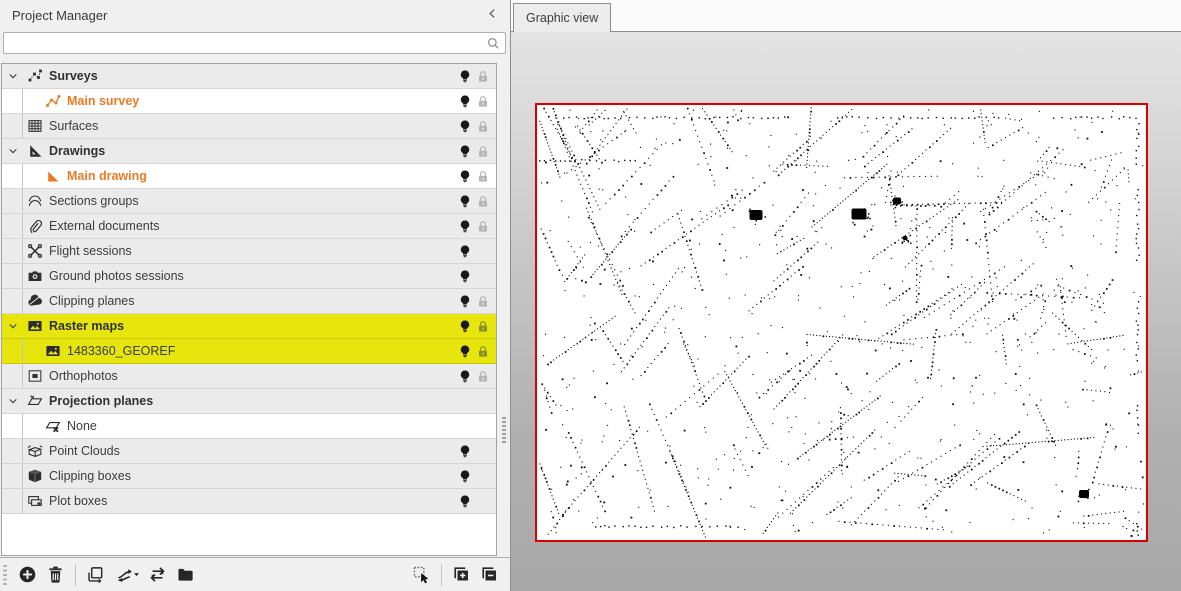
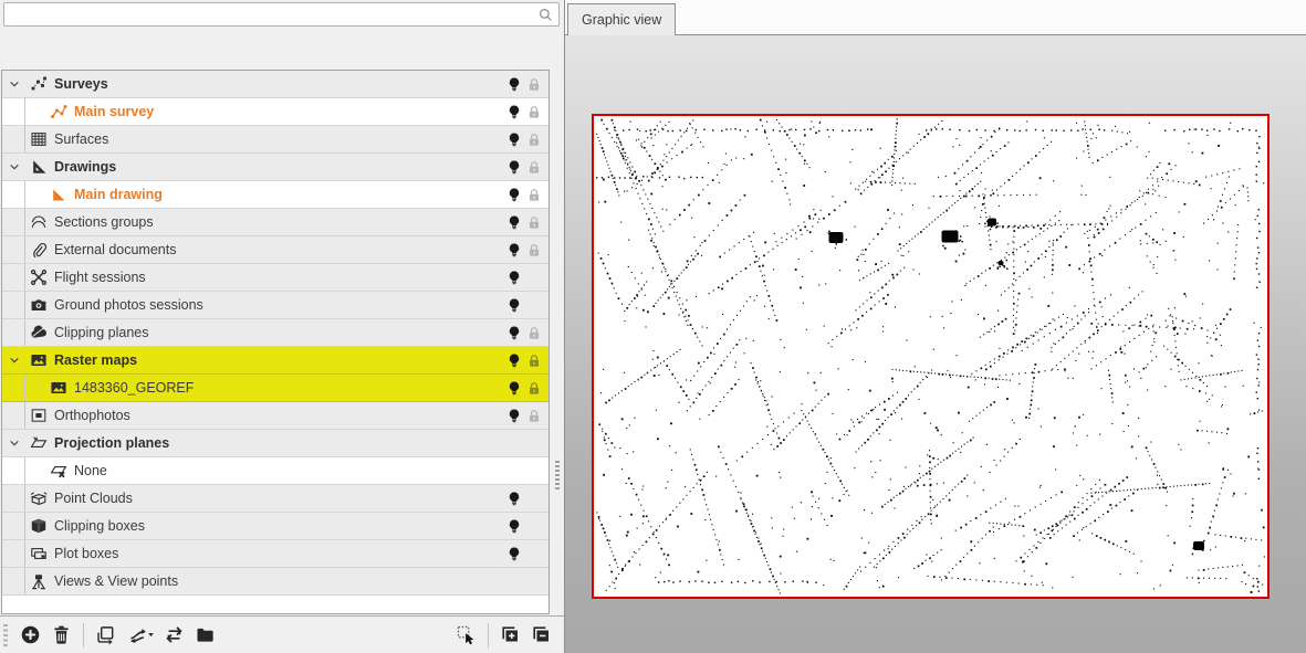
- Project Manager
  Surveys
  Main survey
  Surfaces
  Drawings
  Main drawing
  Sections groups
  External documents
  Flight sessions
  Ground photos sessions
  Clipping planes
  Raster maps
  1483360_GEOREF
  Orthophotos
  Projection planes
  None
  Point Clouds
  Clipping boxes
  Plot boxes
+ Views & View points
  Graphic view
